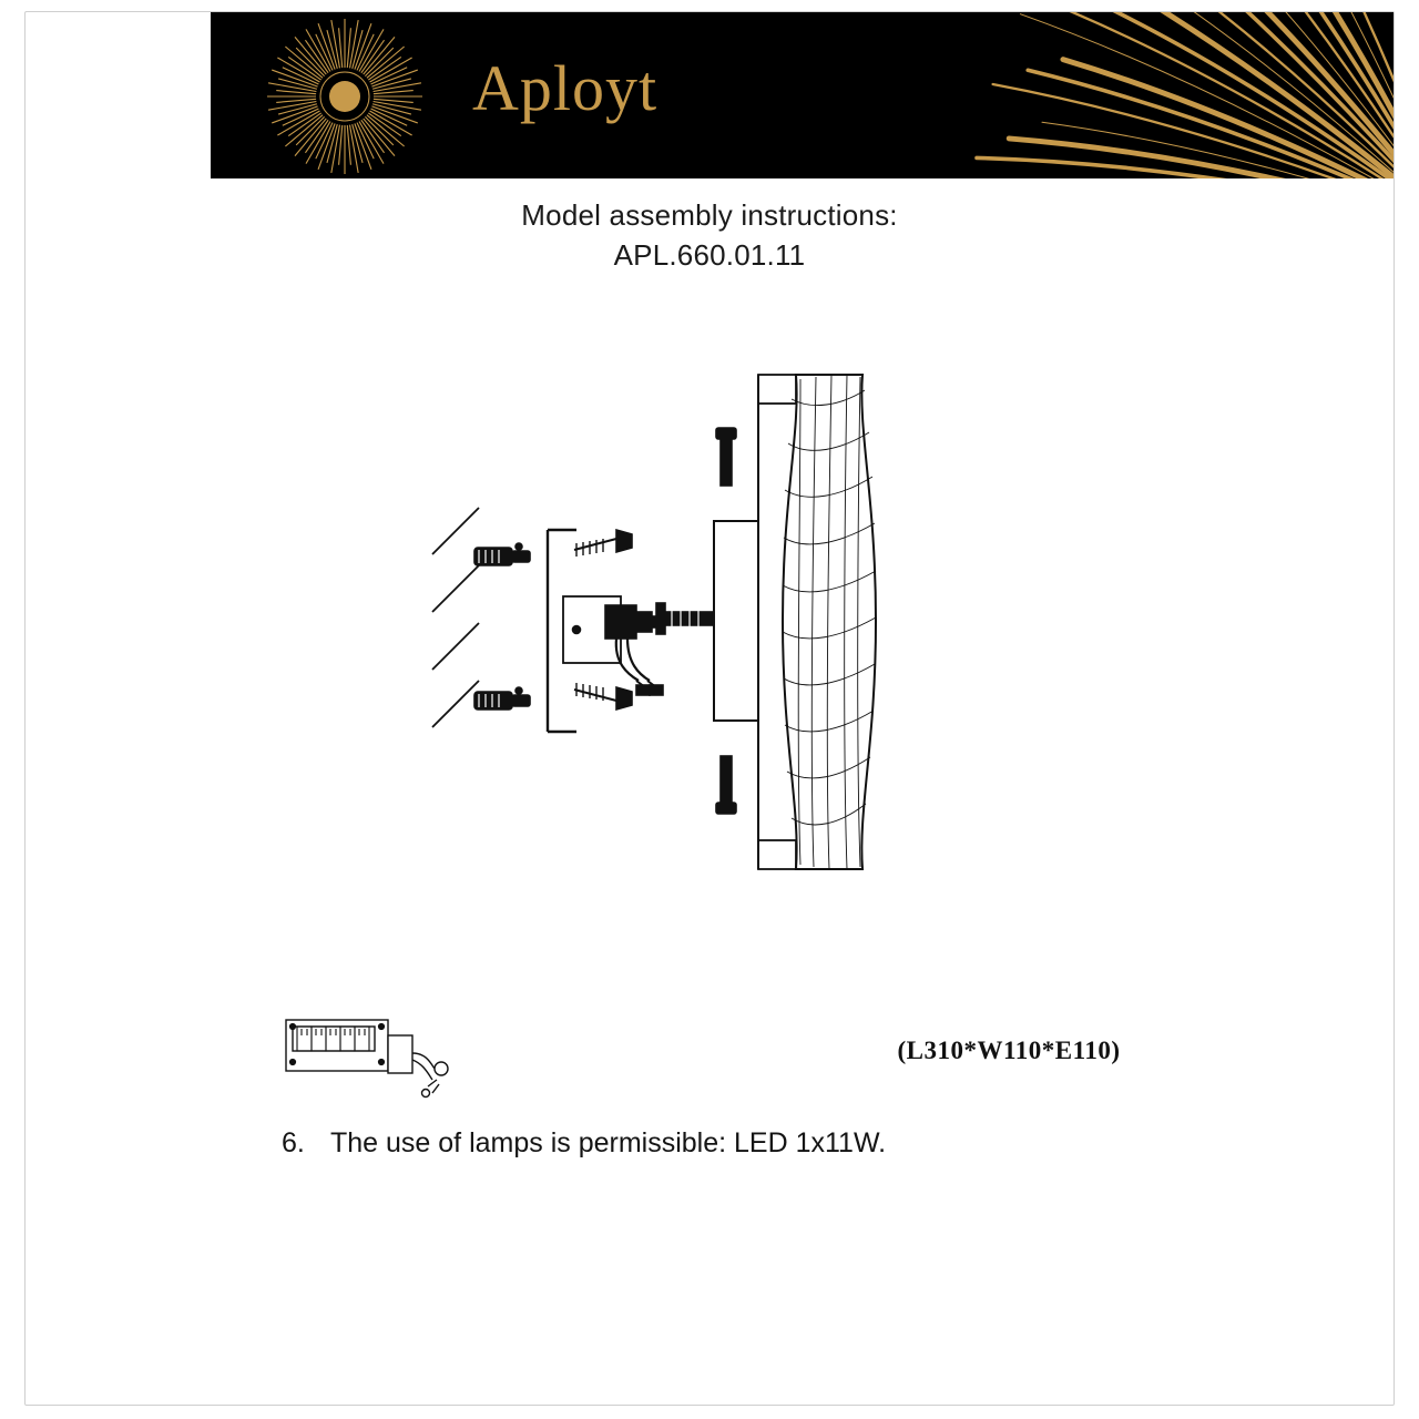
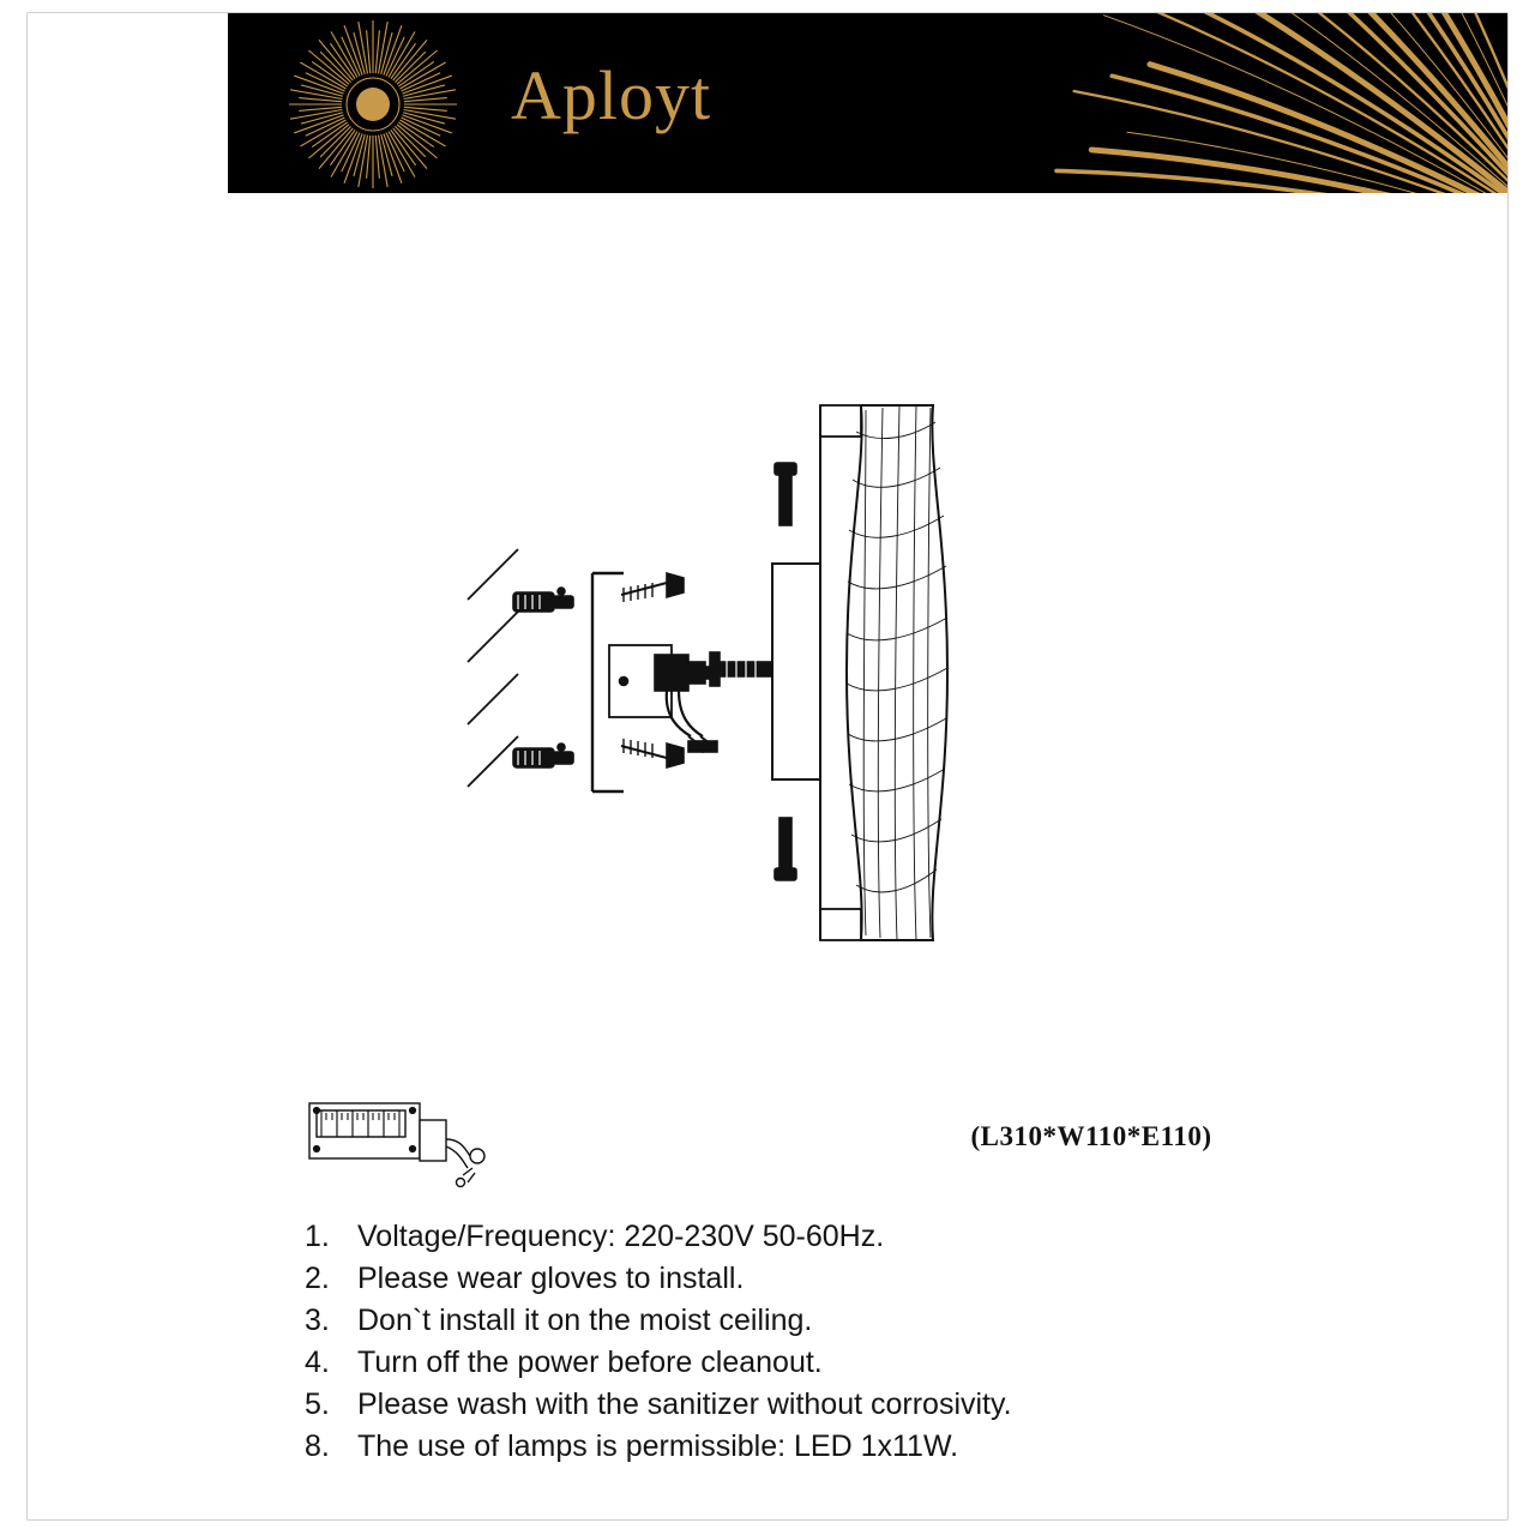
  Aployt
- Model assembly instructions:
- APL.660.01.11
  (L310*W110*E110)
+ 1.
+ Voltage/Frequency: 220-230V 50-60Hz.
+ 2.
+ Please wear gloves to install.
+ 3.
+ Don`t install it on the moist ceiling.
+ 4.
+ Turn off the power before cleanout.
+ 5.
+ Please wash with the sanitizer without corrosivity.
- 6.
+ 8.
  The use of lamps is permissible: LED 1x11W.
